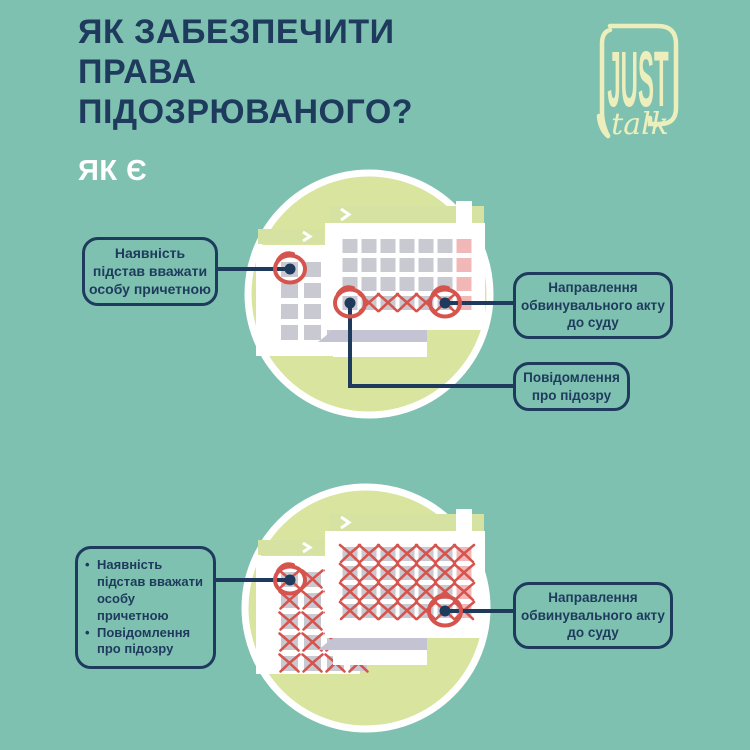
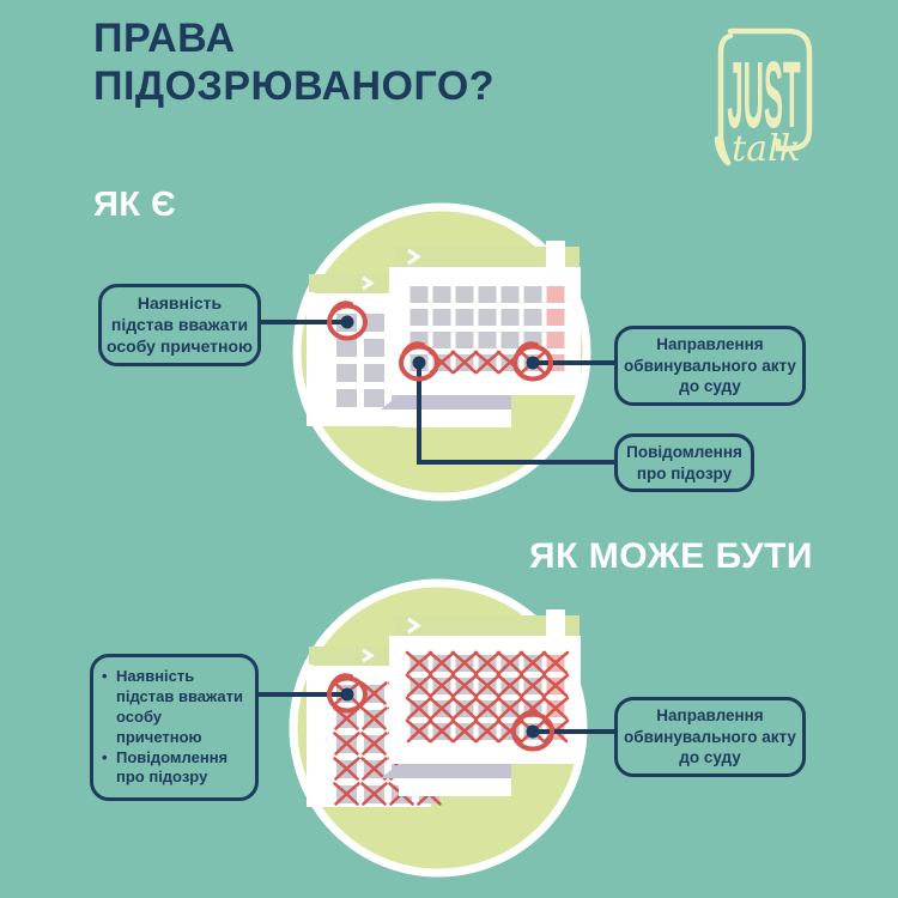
- ЯК ЗАБЕЗПЕЧИТИ
  ПРАВА
  ПІДОЗРЮВАНОГО?
  JUST
  talk
  ЯК Є
+ ЯК МОЖЕ БУТИ
  Наявність підстав вважати особу причетною
  Направлення обвинувального акту до суду
  Повідомлення про підозру
  Наявність підстав вважати особу причетною
  Повідомлення про підозру
  Направлення обвинувального акту до суду
